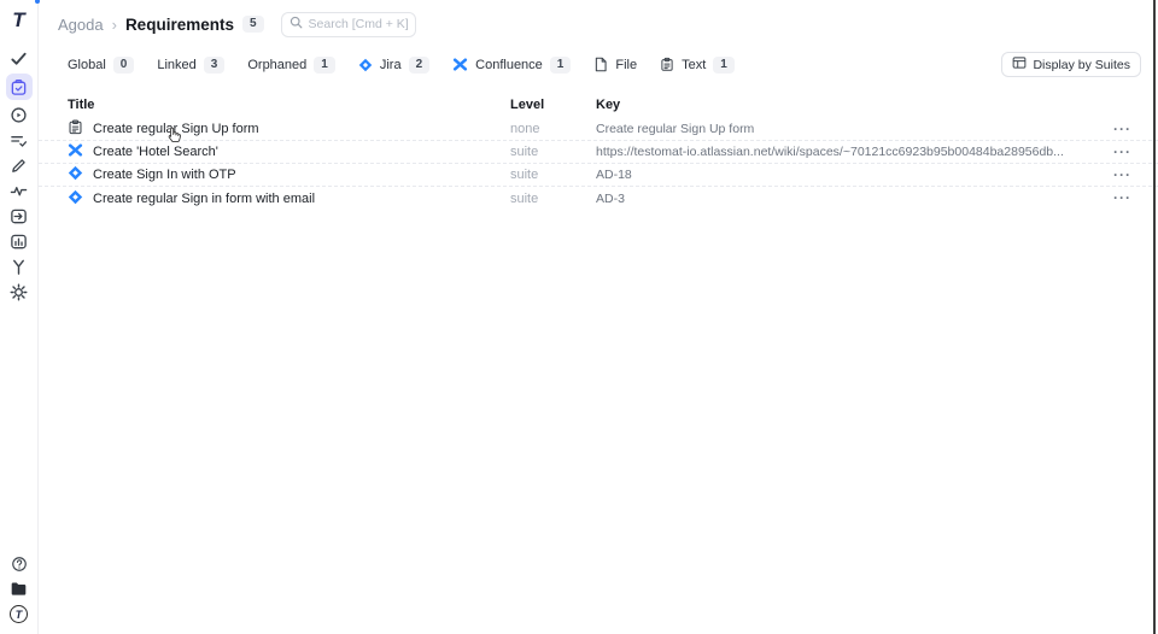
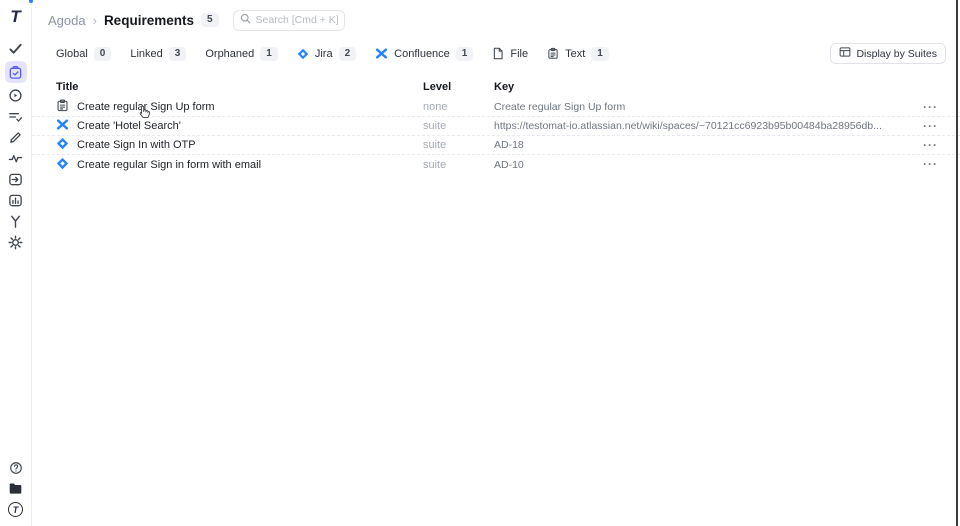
  T
  T
  Agoda
  ›
  Requirements
  5
  Search [Cmd + K]
  Global
  0
  Linked
  3
  Orphaned
  1
  Jira
  2
  Confluence
  1
  File
  Text
  1
  Display by Suites
  Title
  Level
  Key
  Create regular Sign Up form
  none
  Create regular Sign Up form
  ···
  Create 'Hotel Search'
  suite
  https://testomat-io.atlassian.net/wiki/spaces/~70121cc6923b95b00484ba28956db...
  ···
  Create Sign In with OTP
  suite
  AD-18
  ···
  Create regular Sign in form with email
  suite
- AD-3
+ AD-10
  ···
